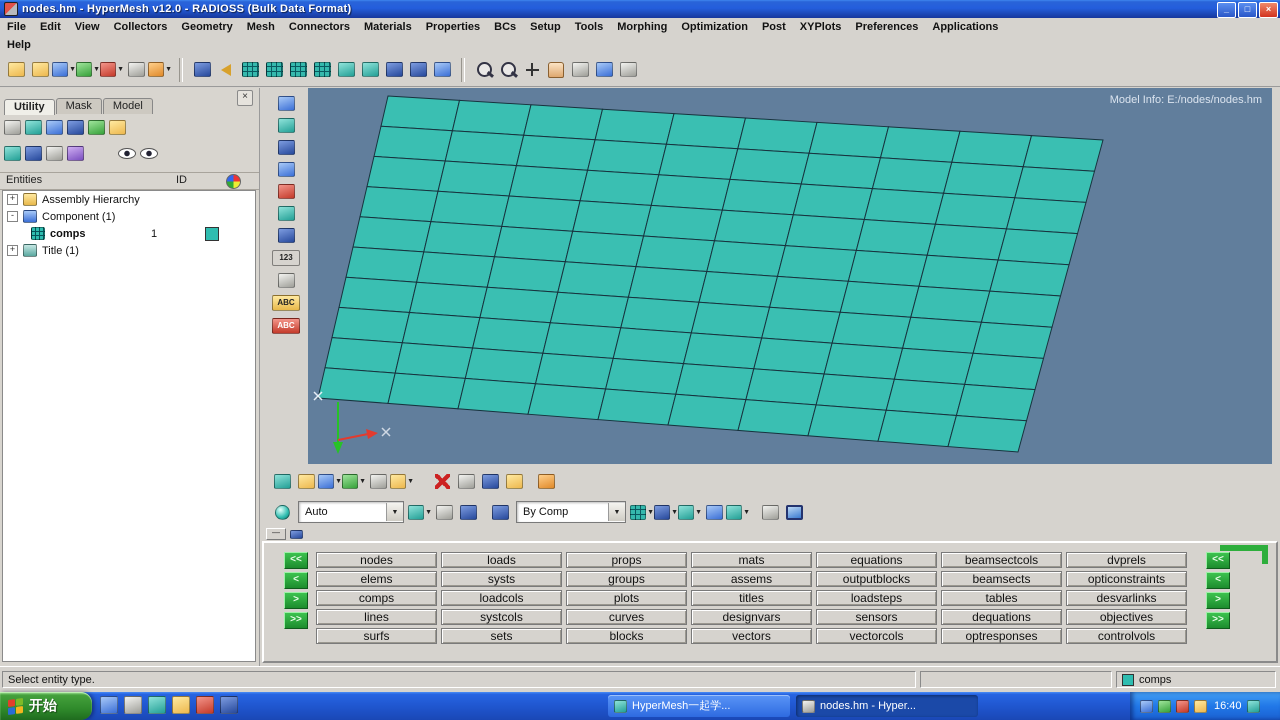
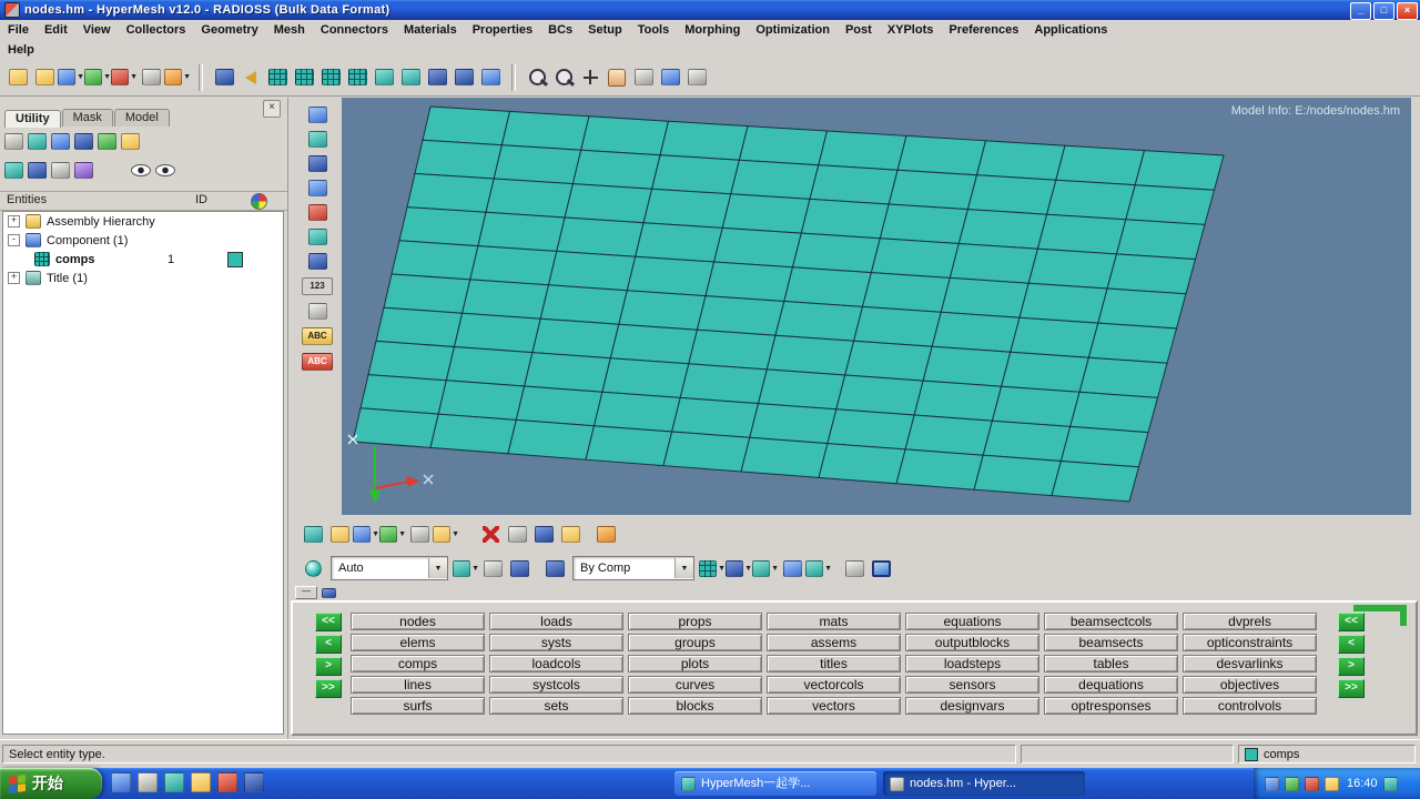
  nodes.hm - HyperMesh v12.0 - RADIOSS (Bulk Data Format)
  _
  □
  ×
  File
  Edit
  View
  Collectors
  Geometry
  Mesh
  Connectors
  Materials
  Properties
  BCs
  Setup
  Tools
  Morphing
  Optimization
  Post
  XYPlots
  Preferences
  Applications
  Help
  ×
  Utility
  Mask
  Model
  Entities
  ID
  +
  Assembly Hierarchy
  -
  Component (1)
  comps
  1
  +
  Title (1)
  123
  ABC
  ABC
  Model Info: E:/nodes/nodes.hm
  Auto
  By Comp
  —
  <<
  <
  >
  >>
  nodes
  loads
  props
  mats
  equations
  beamsectcols
  dvprels
  elems
  systs
  groups
  assems
  outputblocks
  beamsects
  opticonstraints
  comps
  loadcols
  plots
  titles
  loadsteps
  tables
  desvarlinks
  lines
  systcols
  curves
- designvars
+ vectorcols
  sensors
  dequations
  objectives
  surfs
  sets
  blocks
  vectors
- vectorcols
+ designvars
  optresponses
  controlvols
  <<
  <
  >
  >>
  Select entity type.
  comps
  开始
  HyperMesh一起学...
  nodes.hm - Hyper...
  16:40
